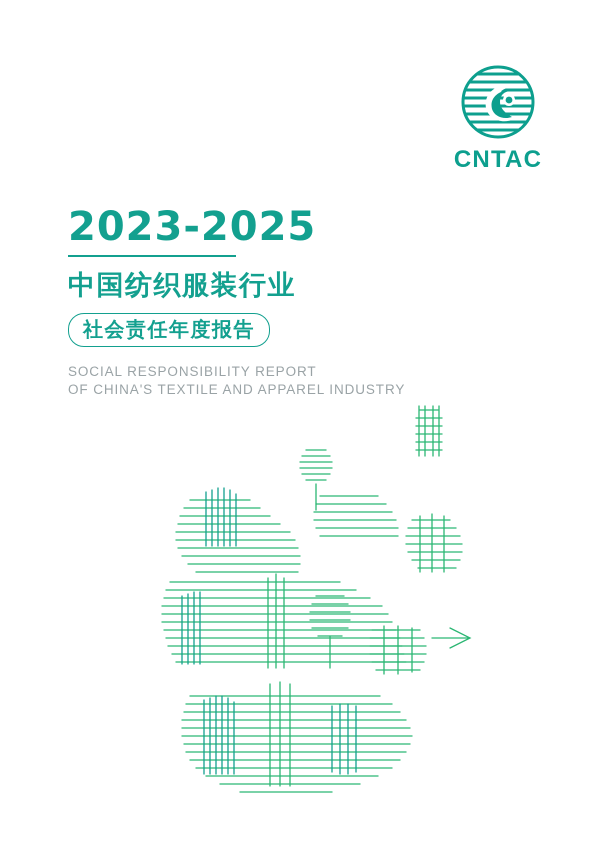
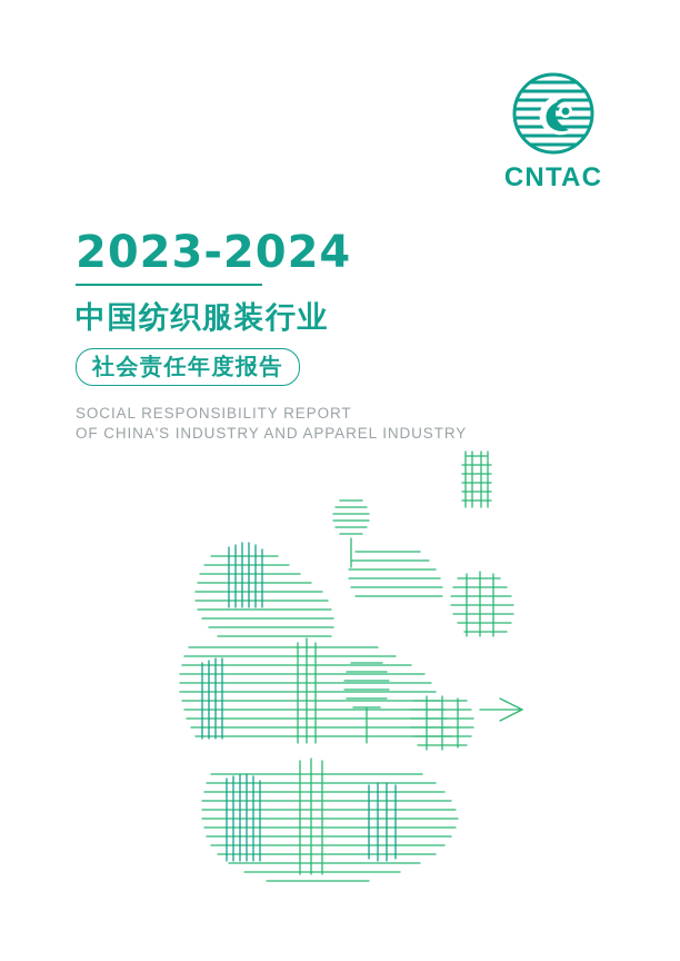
  CNTAC
- 2023-2025
+ 2023-2024
  中国纺织服装行业
  社会责任年度报告
  SOCIAL RESPONSIBILITY REPORT
- OF CHINA'S TEXTILE AND APPAREL INDUSTRY
+ OF CHINA'S INDUSTRY AND APPAREL INDUSTRY
